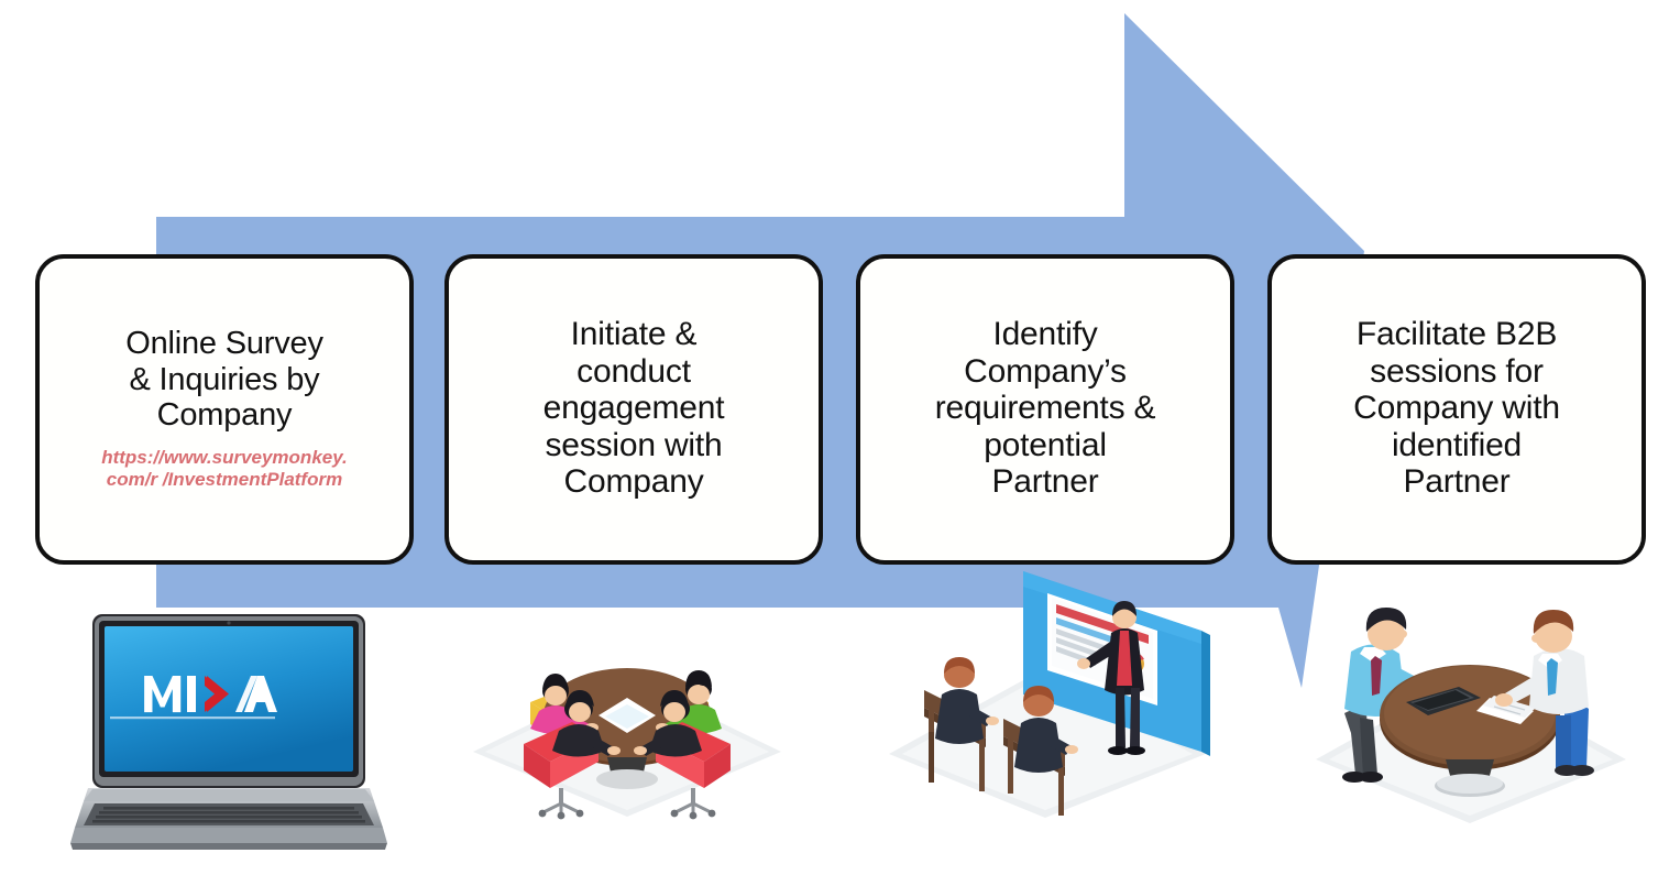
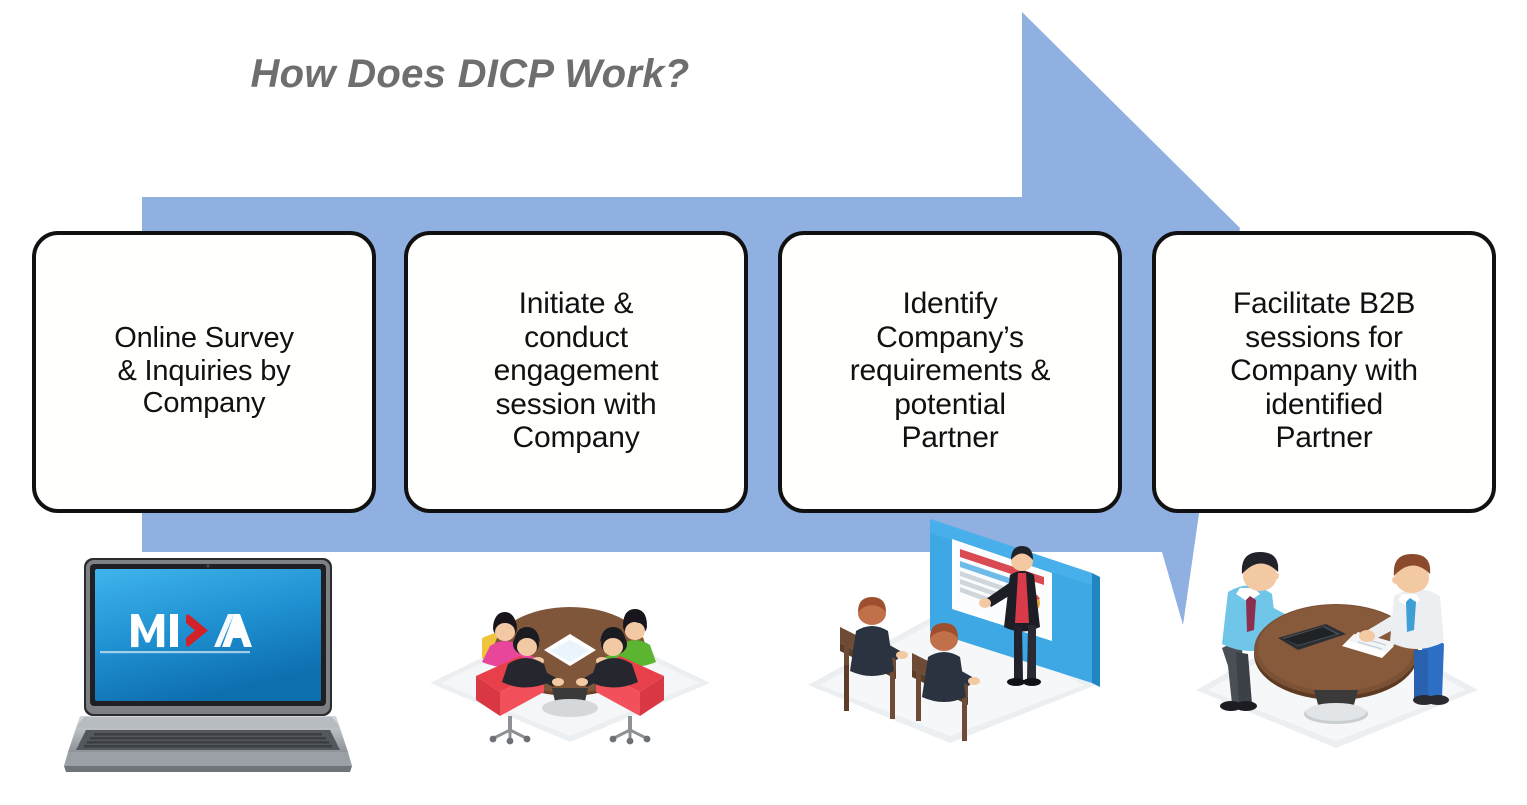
+ How Does DICP Work?
  Online Survey
  & Inquiries by
  Company
- https://www.surveymonkey.
- com/r /InvestmentPlatform
  Initiate &
  conduct
  engagement
  session with
  Company
  Identify
  Company’s
  requirements &
  potential
  Partner
  Facilitate B2B
  sessions for
  Company with
  identified
  Partner
